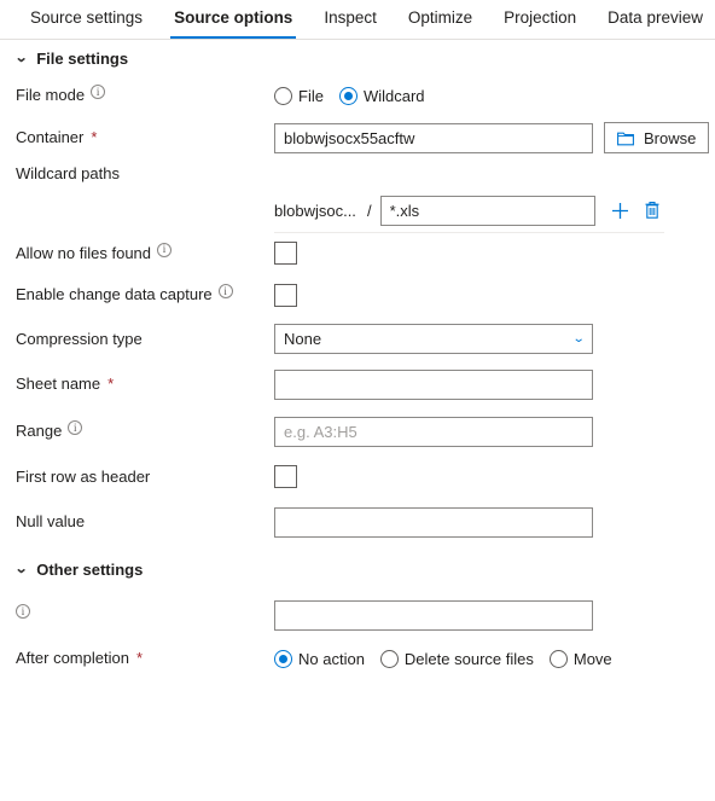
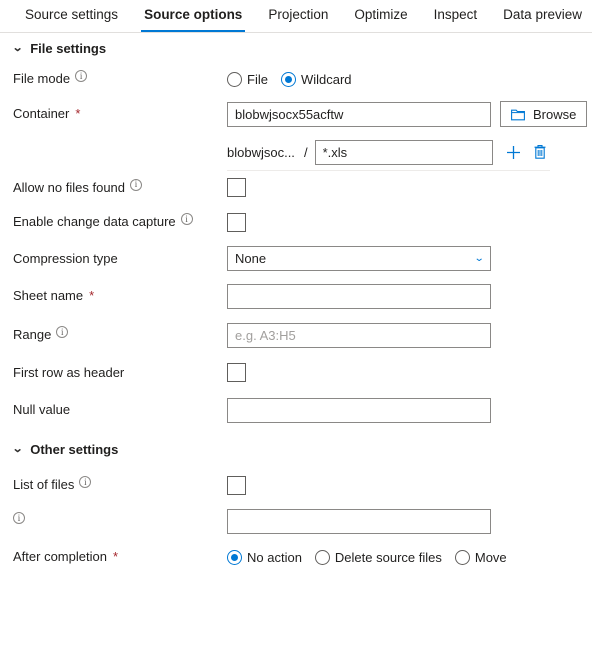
  Source settings
  Source options
- Inspect
+ Projection
  Optimize
- Projection
+ Inspect
  Data preview
  ⌄
  File settings
  File mode
  File
  Wildcard
  Container
  *
  blobwjsocx55acftw
  Browse
- Wildcard paths
  blobwjsoc...
  /
  *.xls
  Allow no files found
  Enable change data capture
  Compression type
  None
  ⌄
  Sheet name
  *
  Range
  e.g. A3:H5
  First row as header
  Null value
  ⌄
  Other settings
+ List of files
  After completion
  *
  No action
  Delete source files
  Move
